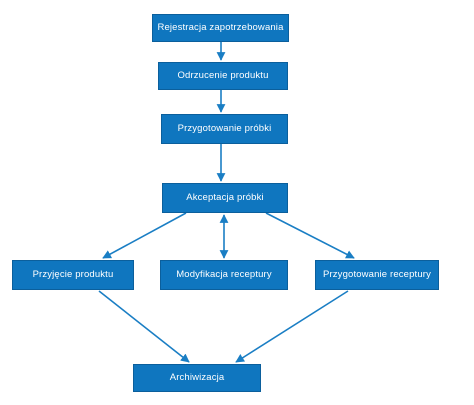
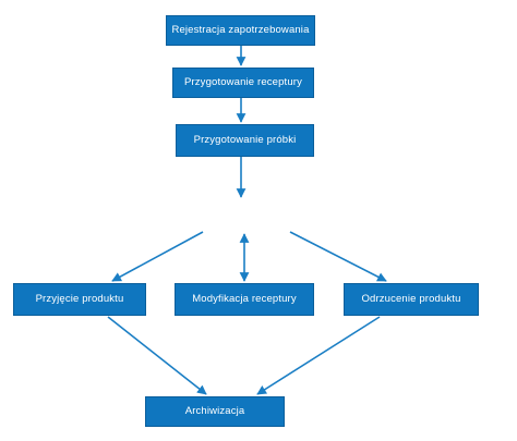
  Rejestracja zapotrzebowania
- Odrzucenie produktu
+ Przygotowanie receptury
  Przygotowanie próbki
- Akceptacja próbki
  Przyjęcie produktu
  Modyfikacja receptury
- Przygotowanie receptury
+ Odrzucenie produktu
  Archiwizacja
